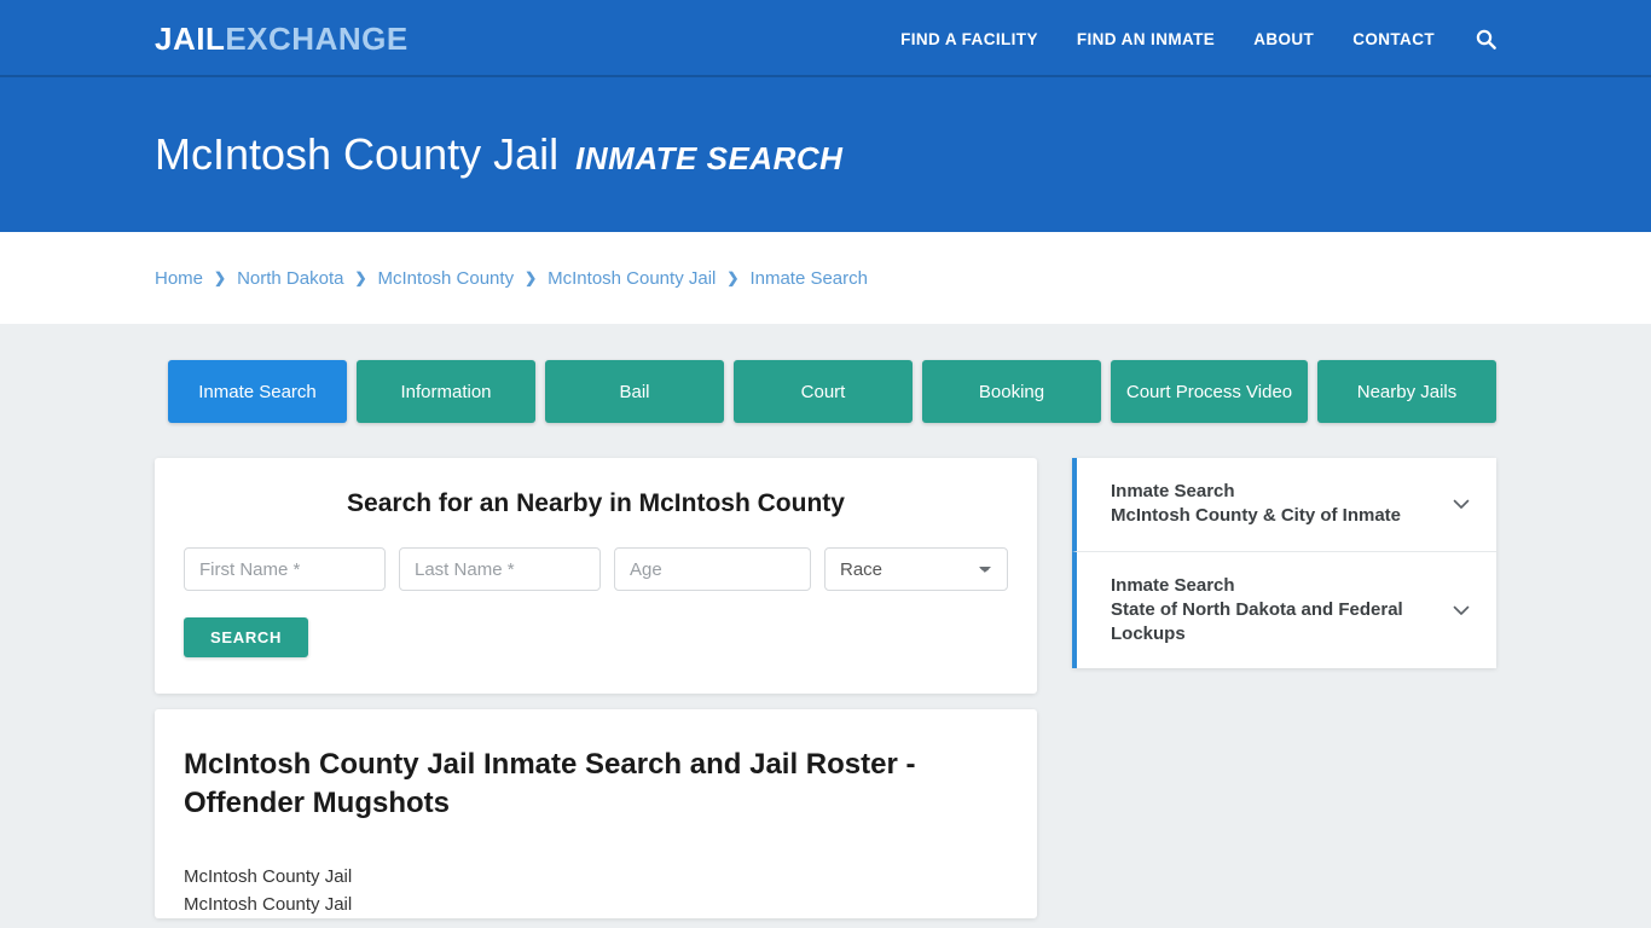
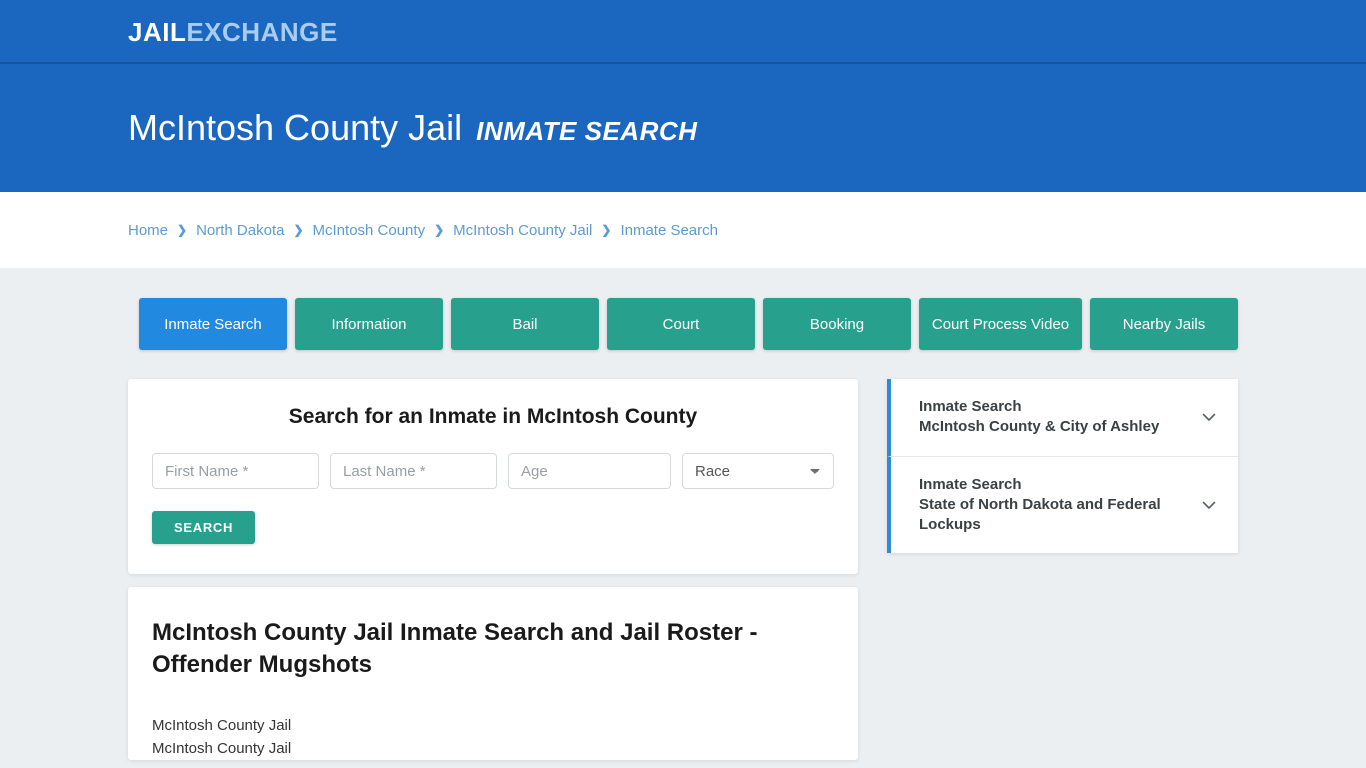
  JAILEXCHANGE
- FIND A FACILITY
- FIND AN INMATE
- ABOUT
- CONTACT
  McIntosh County Jail
  INMATE SEARCH
  Home
  ❯
  North Dakota
  ❯
  McIntosh County
  ❯
  McIntosh County Jail
  ❯
  Inmate Search
  Inmate Search
  Information
  Bail
  Court
  Booking
  Court Process Video
  Nearby Jails
- Search for an Nearby in McIntosh County
+ Search for an Inmate in McIntosh County
  First Name *
  Last Name *
  Age
  Race
  SEARCH
  McIntosh County Jail Inmate Search and Jail Roster - Offender Mugshots
  McIntosh County Jail
  McIntosh County Jail
  Inmate Search
- McIntosh County & City of Inmate
+ McIntosh County & City of Ashley
  Inmate Search
  State of North Dakota and Federal Lockups
